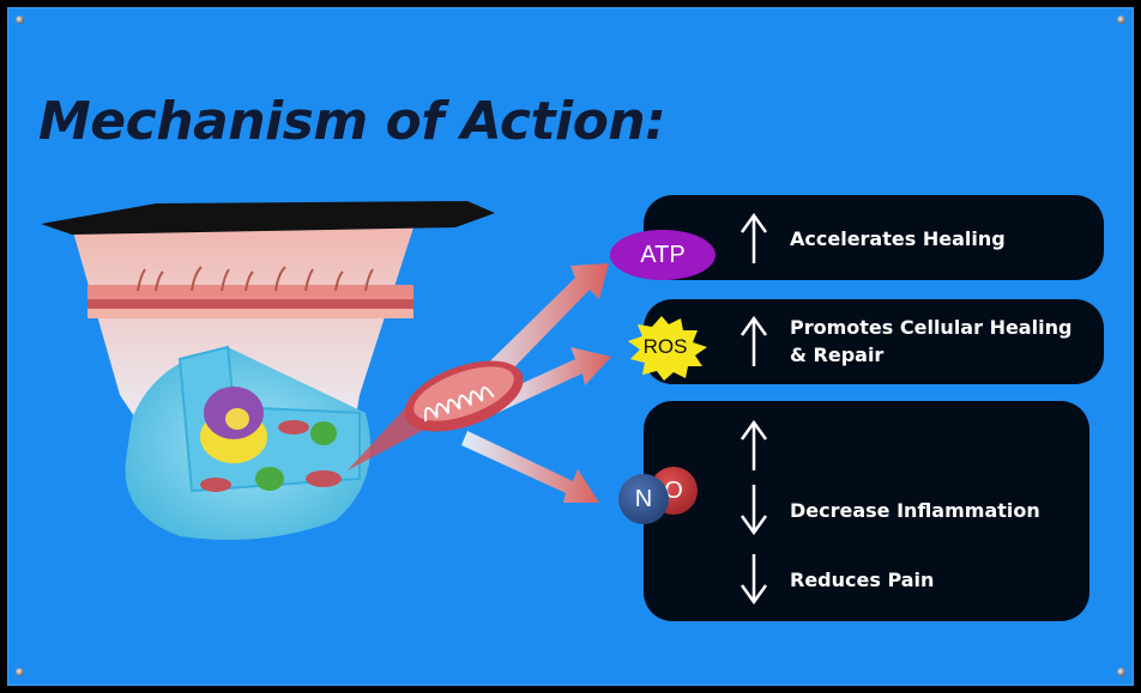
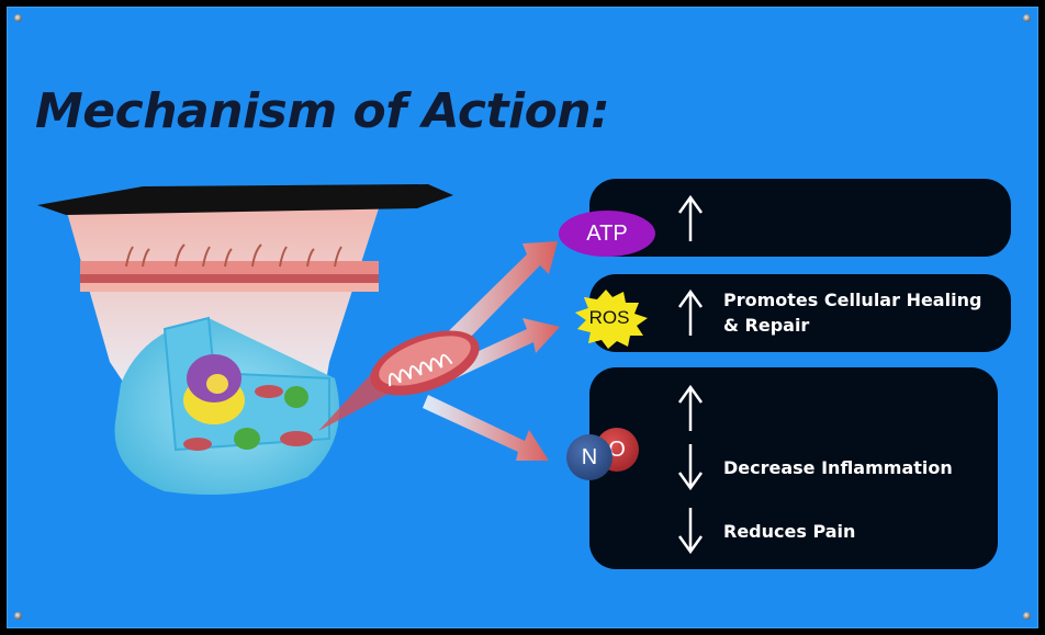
  Mechanism of Action:
  ATP
- Accelerates Healing
  ROS
  Promotes Cellular Healing & Repair
  O
  N
  Decrease Inflammation
  Reduces Pain
